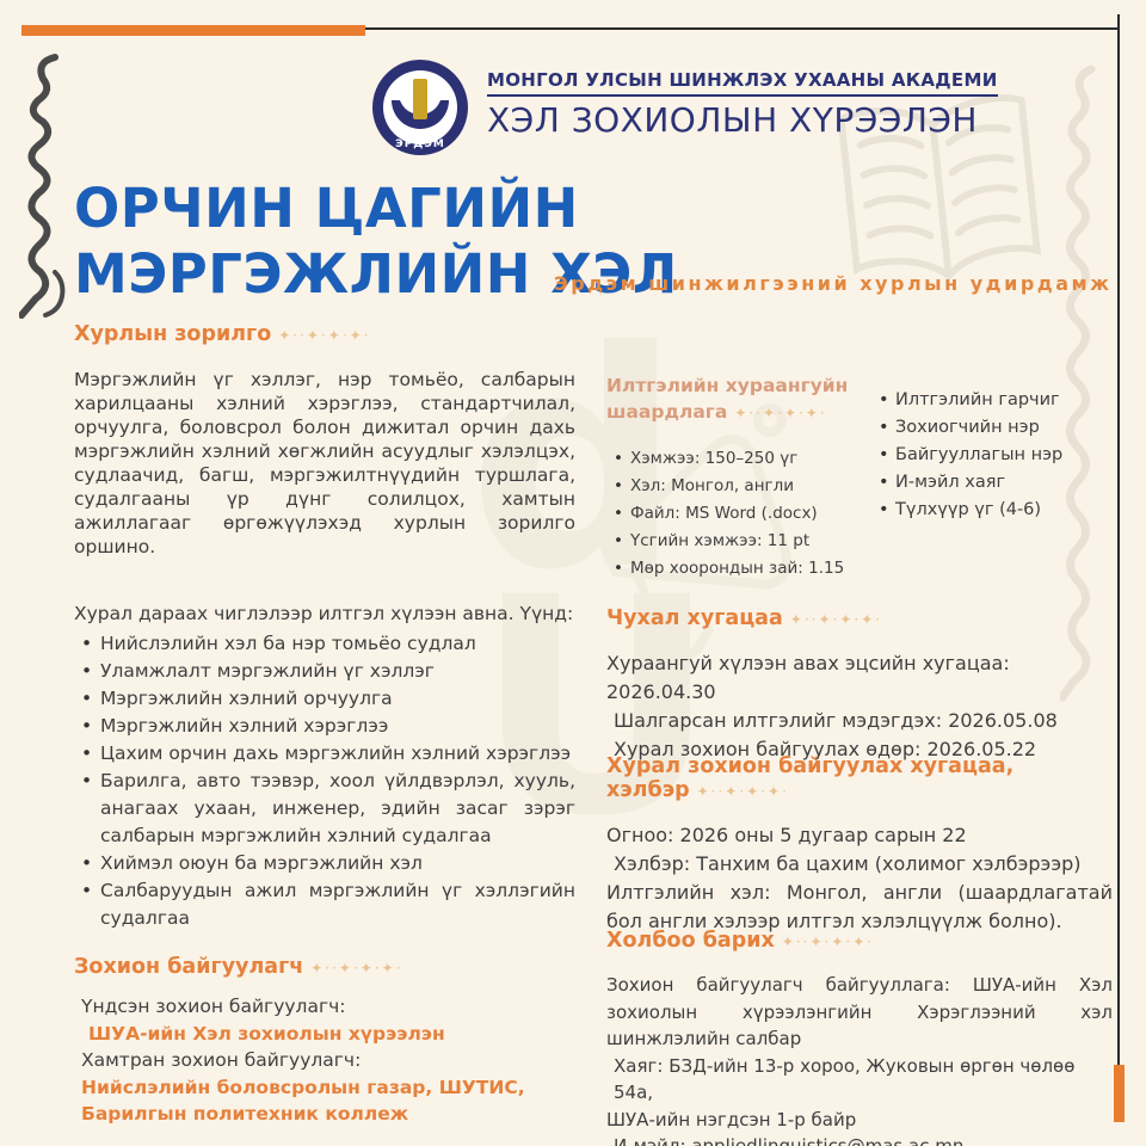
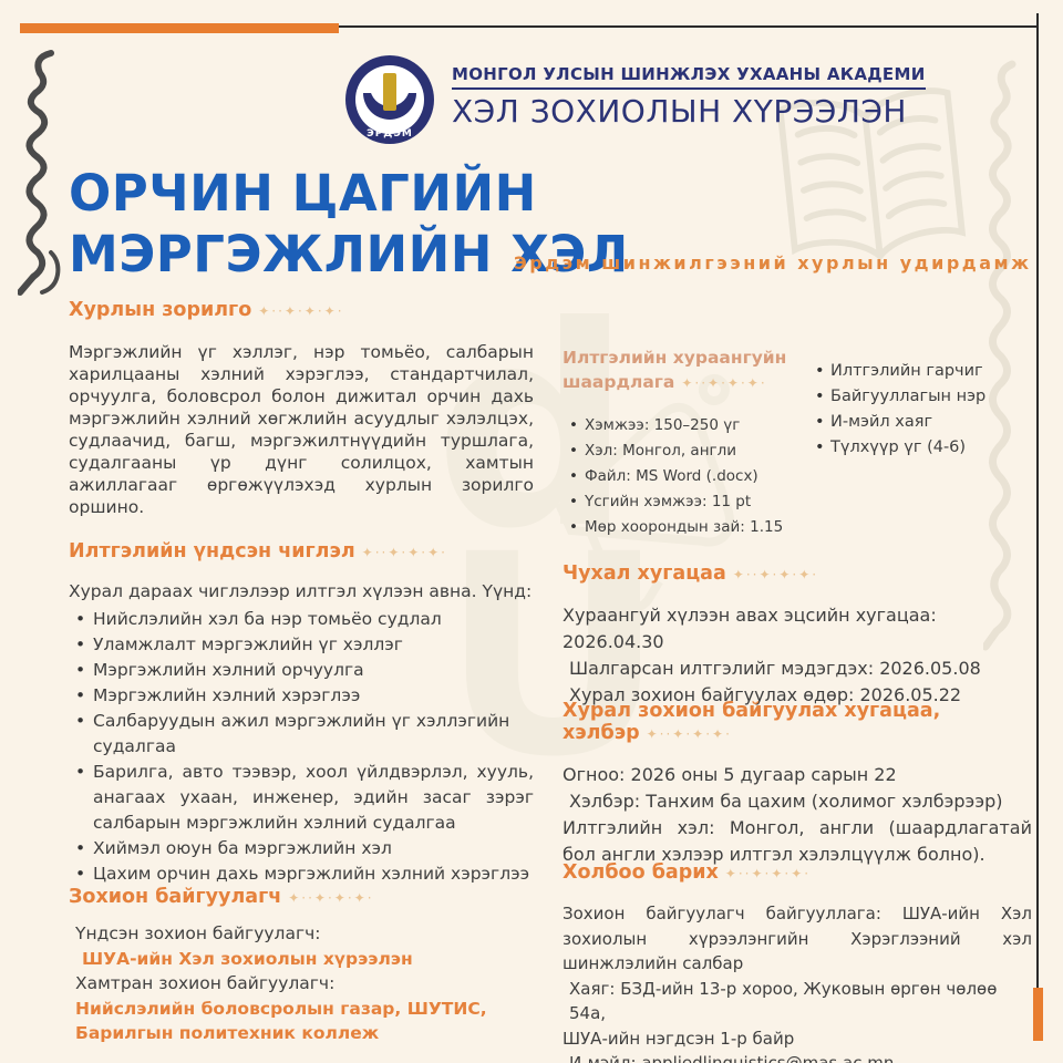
  d
  U
  ЭРДЭМ
  МОНГОЛ УЛСЫН ШИНЖЛЭХ УХААНЫ АКАДЕМИ
  ХЭЛ ЗОХИОЛЫН ХҮРЭЭЛЭН
  ОРЧИН ЦАГИЙН
  МЭРГЭЖЛИЙН ХЭЛ
  Эрдэм шинжилгээний хурлын удирдамж
  Хурлын зорилго ✦··✦·✦·✦·
  Мэргэжлийн үг хэллэг, нэр томьёо, салбарын харилцааны хэлний хэрэглээ, стандартчилал, орчуулга, боловсрол болон дижитал орчин дахь мэргэжлийн хэлний хөгжлийн асуудлыг хэлэлцэх, судлаачид, багш, мэргэжилтнүүдийн туршлага, судалгааны үр дүнг солилцох, хамтын ажиллагааг өргөжүүлэхэд хурлын зорилго оршино.
+ Илтгэлийн үндсэн чиглэл ✦··✦·✦·✦·
  Хурал дараах чиглэлээр илтгэл хүлээн авна. Үүнд:
  Нийслэлийн хэл ба нэр томьёо судлал
  Уламжлалт мэргэжлийн үг хэллэг
  Мэргэжлийн хэлний орчуулга
  Мэргэжлийн хэлний хэрэглээ
- Цахим орчин дахь мэргэжлийн хэлний хэрэглээ
+ Салбаруудын ажил мэргэжлийн үг хэллэгийн судалгаа
  Барилга, авто тээвэр, хоол үйлдвэрлэл, хууль, анагаах ухаан, инженер, эдийн засаг зэрэг салбарын мэргэжлийн хэлний судалгаа
  Хиймэл оюун ба мэргэжлийн хэл
- Салбаруудын ажил мэргэжлийн үг хэллэгийн судалгаа
+ Цахим орчин дахь мэргэжлийн хэлний хэрэглээ
  Зохион байгуулагч ✦··✦·✦·✦·
  Үндсэн зохион байгуулагч:
  ШУА-ийн Хэл зохиолын хүрээлэн
  Хамтран зохион байгуулагч:
  Нийслэлийн боловсролын газар, ШУТИС, Барилгын политехник коллеж
  Илтгэлийн хураангуйн шаардлага ✦··✦·✦·✦·
  Хэмжээ: 150–250 үг
  Хэл: Монгол, англи
  Файл: MS Word (.docx)
  Үсгийн хэмжээ: 11 pt
  Мөр хоорондын зай: 1.15
  Илтгэлийн гарчиг
- Зохиогчийн нэр
  Байгууллагын нэр
  И-мэйл хаяг
  Түлхүүр үг (4-6)
  Чухал хугацаа ✦··✦·✦·✦·
  Хураангуй хүлээн авах эцсийн хугацаа: 2026.04.30
  Шалгарсан илтгэлийг мэдэгдэх: 2026.05.08
  Хурал зохион байгуулах өдөр: 2026.05.22
  Хурал зохион байгуулах хугацаа, хэлбэр ✦··✦·✦·✦·
  Огноо: 2026 оны 5 дугаар сарын 22
  Хэлбэр: Танхим ба цахим (холимог хэлбэрээр)
  Илтгэлийн хэл: Монгол, англи (шаардлагатай бол англи хэлээр илтгэл хэлэлцүүлж болно).
  Холбоо барих ✦··✦·✦·✦·
  Зохион байгуулагч байгууллага: ШУА-ийн Хэл зохиолын хүрээлэнгийн Хэрэглээний хэл шинжлэлийн салбар
  Хаяг: БЗД-ийн 13-р хороо, Жуковын өргөн чөлөө 54а,
  ШУА-ийн нэгдсэн 1-р байр
